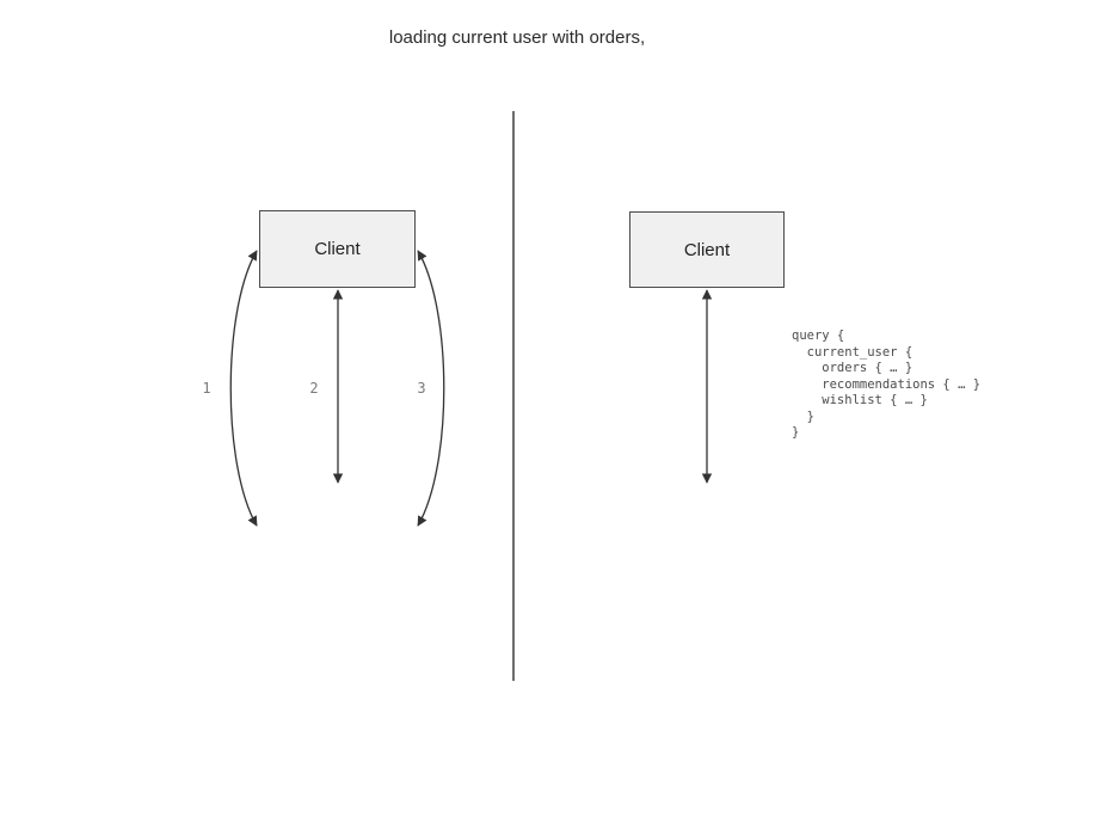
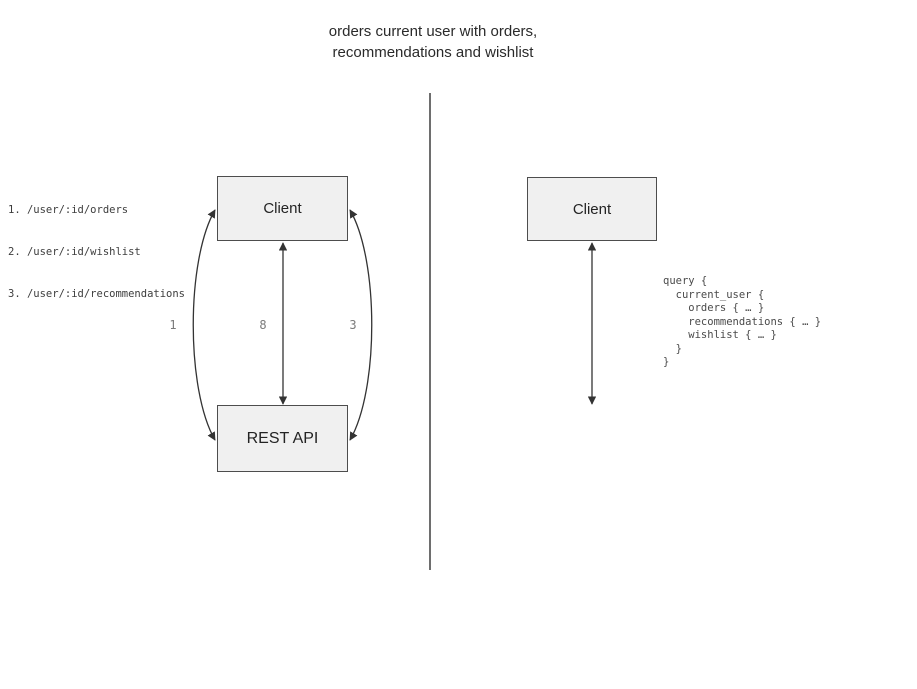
- loading current user with orders,
+ orders current user with orders,
+ recommendations and wishlist
+ 1. /user/:id/orders
+ 2. /user/:id/wishlist
+ 3. /user/:id/recommendations
  Client
+ REST API
  1
- 2
+ 8
  3
  Client
  query {
  current_user {
  orders { … }
  recommendations { … }
  wishlist { … }
  }
  }
